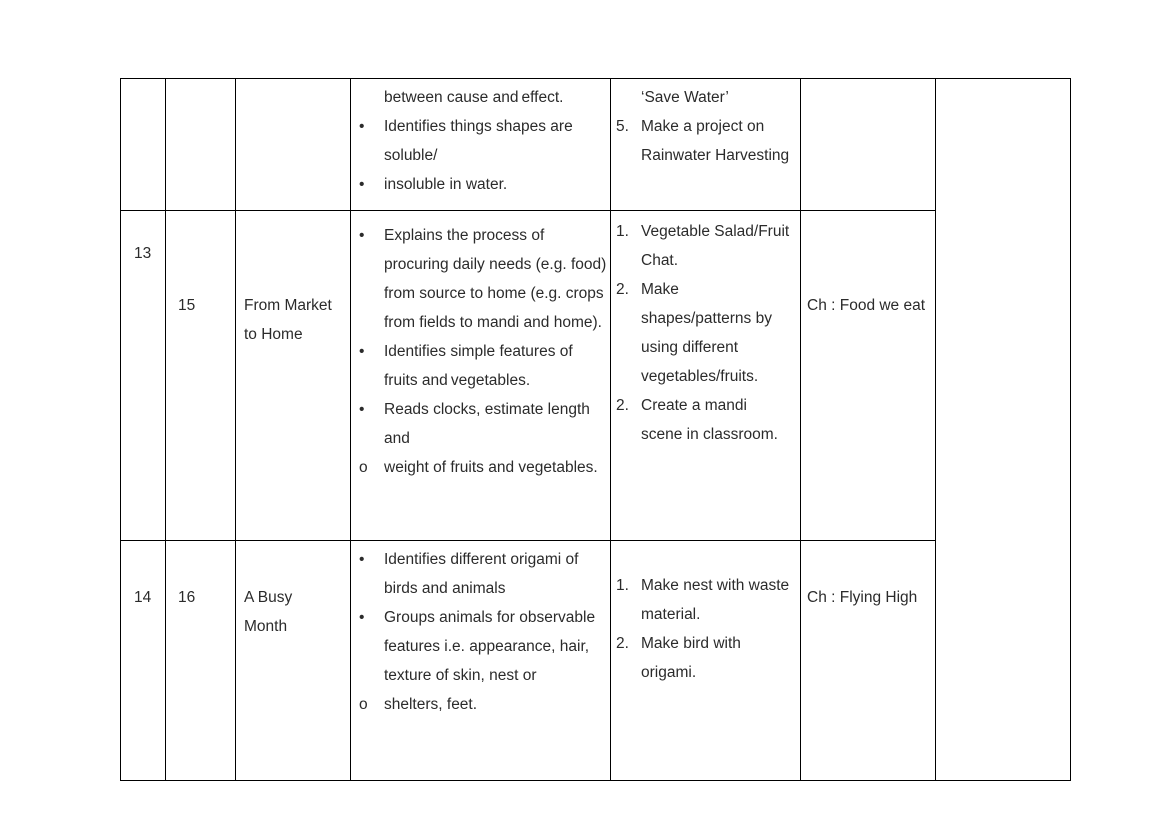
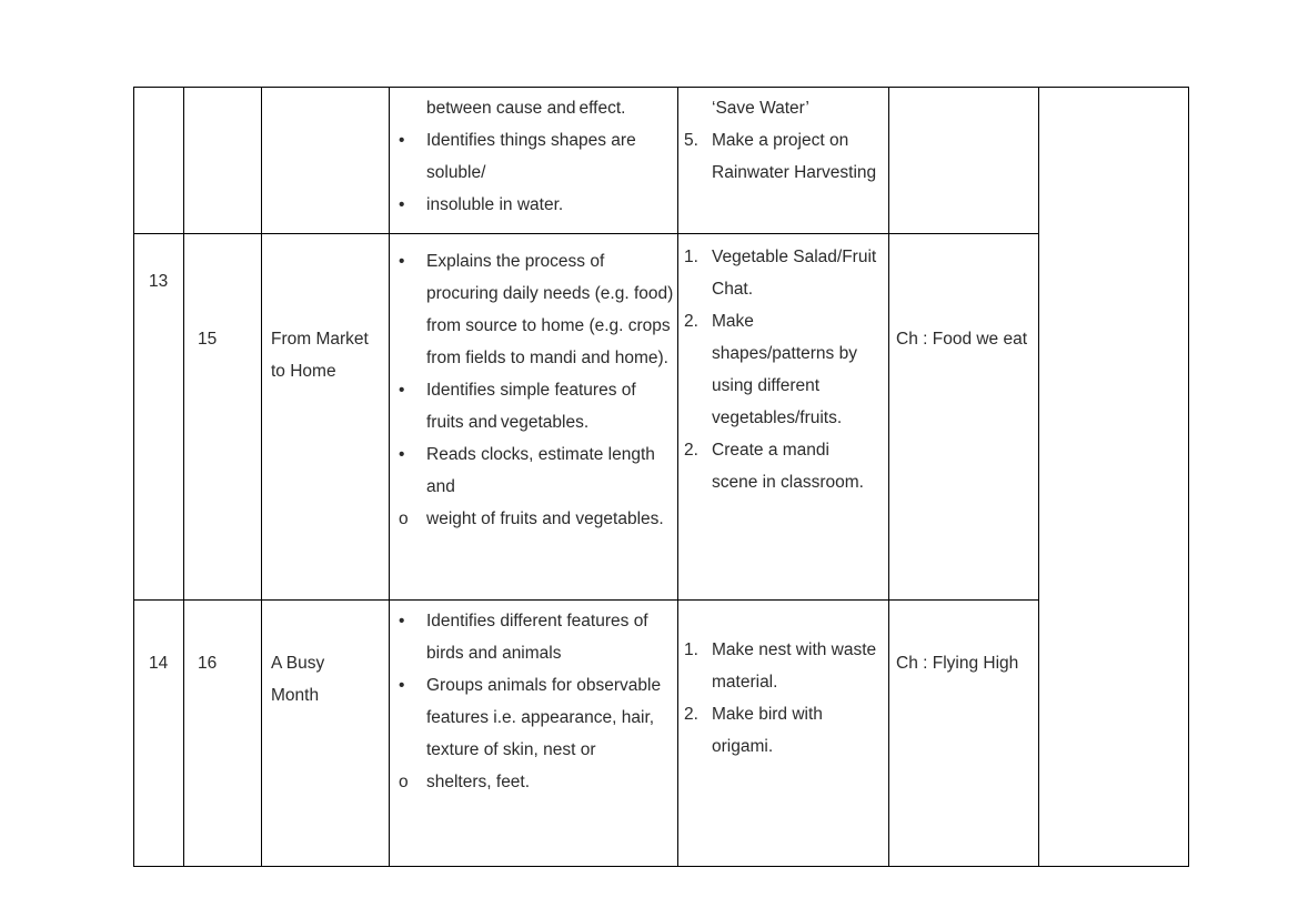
  			between cause and effect. • Identifies things shapes are soluble/ • insoluble in water.	‘Save Water’ 5. Make a project on Rainwater Harvesting
  13	15	From Market to Home	• Explains the process of procuring daily needs (e.g. food) from source to home (e.g. crops from fields to mandi and home). • Identifies simple features of fruits and vegetables. • Reads clocks, estimate length and o weight of fruits and vegetables.	1. Vegetable Salad/Fruit Chat. 2. Make shapes/patterns by using different vegetables/fruits. 2. Create a mandi scene in classroom.	Ch : Food we eat
- 14	16	A Busy Month	• Identifies different origami of birds and animals • Groups animals for observable features i.e. appearance, hair, texture of skin, nest or o shelters, feet.	1. Make nest with waste material. 2. Make bird with origami.	Ch : Flying High
+ 14	16	A Busy Month	• Identifies different features of birds and animals • Groups animals for observable features i.e. appearance, hair, texture of skin, nest or o shelters, feet.	1. Make nest with waste material. 2. Make bird with origami.	Ch : Flying High
